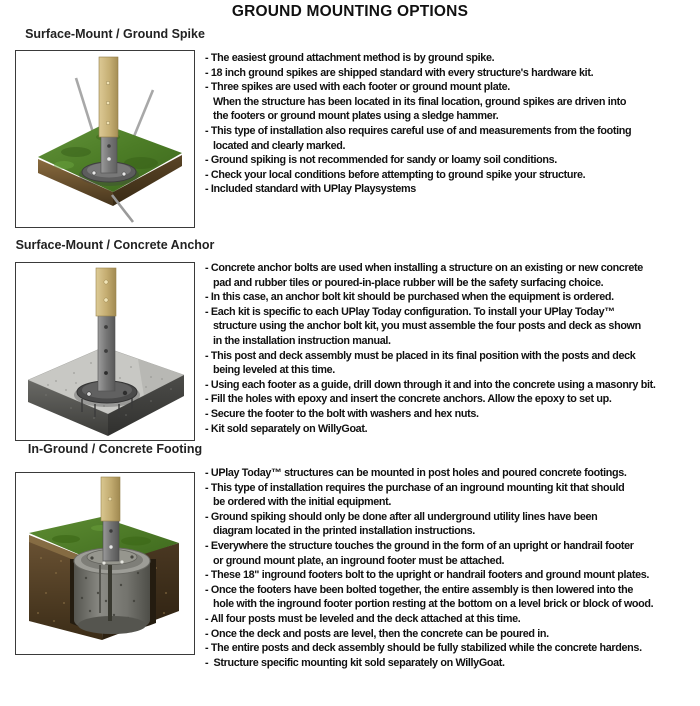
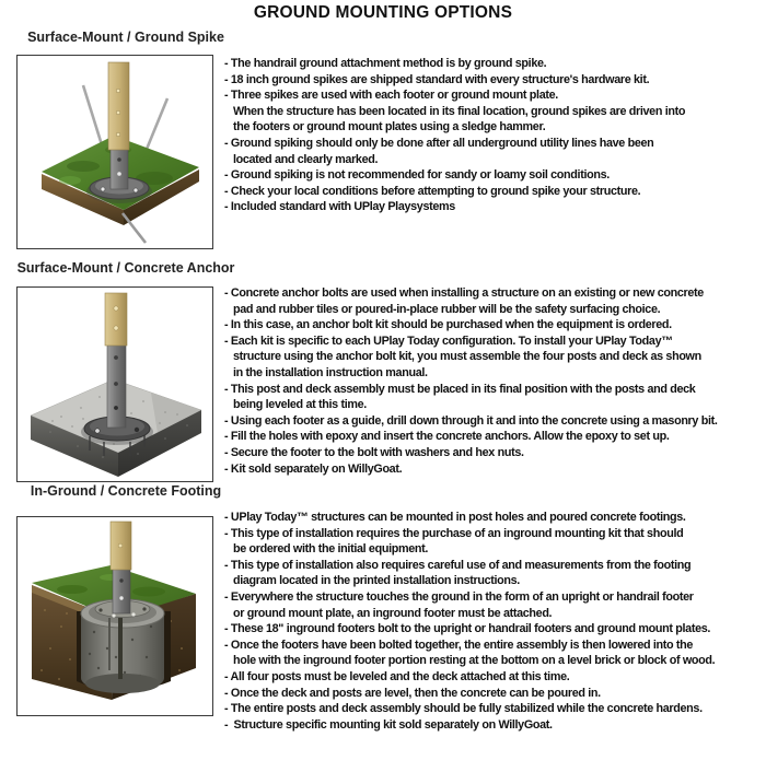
  GROUND MOUNTING OPTIONS
  Surface-Mount / Ground Spike
- - The easiest ground attachment method is by ground spike.
+ - The handrail ground attachment method is by ground spike.
  - 18 inch ground spikes are shipped standard with every structure's hardware kit.
  - Three spikes are used with each footer or ground mount plate.
  When the structure has been located in its final location, ground spikes are driven into
  the footers or ground mount plates using a sledge hammer.
- - This type of installation also requires careful use of and measurements from the footing
+ - Ground spiking should only be done after all underground utility lines have been
  located and clearly marked.
  - Ground spiking is not recommended for sandy or loamy soil conditions.
  - Check your local conditions before attempting to ground spike your structure.
  - Included standard with UPlay Playsystems
  Surface-Mount / Concrete Anchor
  - Concrete anchor bolts are used when installing a structure on an existing or new concrete
  pad and rubber tiles or poured-in-place rubber will be the safety surfacing choice.
  - In this case, an anchor bolt kit should be purchased when the equipment is ordered.
  - Each kit is specific to each UPlay Today configuration. To install your UPlay Today™
  structure using the anchor bolt kit, you must assemble the four posts and deck as shown
  in the installation instruction manual.
  - This post and deck assembly must be placed in its final position with the posts and deck
  being leveled at this time.
  - Using each footer as a guide, drill down through it and into the concrete using a masonry bit.
  - Fill the holes with epoxy and insert the concrete anchors. Allow the epoxy to set up.
  - Secure the footer to the bolt with washers and hex nuts.
  - Kit sold separately on WillyGoat.
  In-Ground / Concrete Footing
  - UPlay Today™ structures can be mounted in post holes and poured concrete footings.
  - This type of installation requires the purchase of an inground mounting kit that should
  be ordered with the initial equipment.
- - Ground spiking should only be done after all underground utility lines have been
+ - This type of installation also requires careful use of and measurements from the footing
  diagram located in the printed installation instructions.
  - Everywhere the structure touches the ground in the form of an upright or handrail footer
  or ground mount plate, an inground footer must be attached.
  - These 18" inground footers bolt to the upright or handrail footers and ground mount plates.
  - Once the footers have been bolted together, the entire assembly is then lowered into the
  hole with the inground footer portion resting at the bottom on a level brick or block of wood.
  - All four posts must be leveled and the deck attached at this time.
  - Once the deck and posts are level, then the concrete can be poured in.
  - The entire posts and deck assembly should be fully stabilized while the concrete hardens.
  - Structure specific mounting kit sold separately on WillyGoat.
